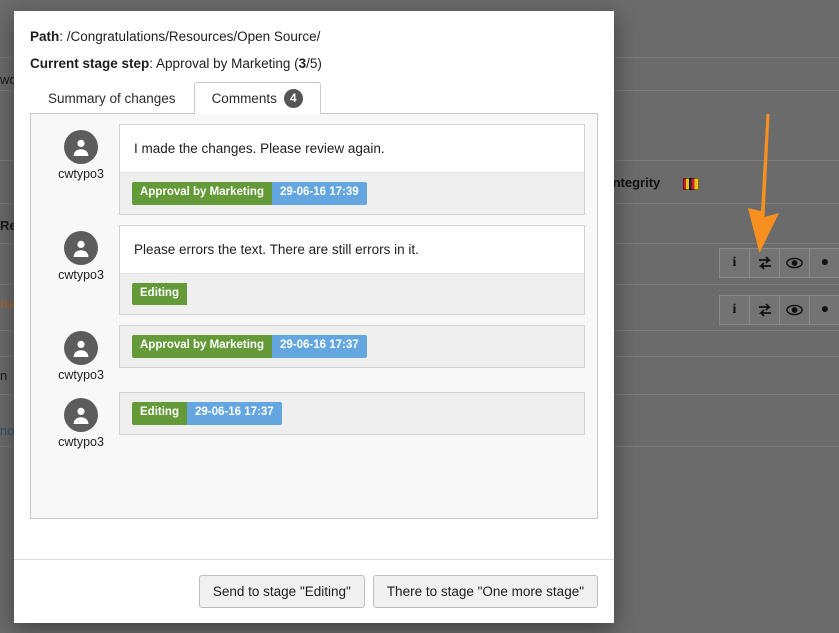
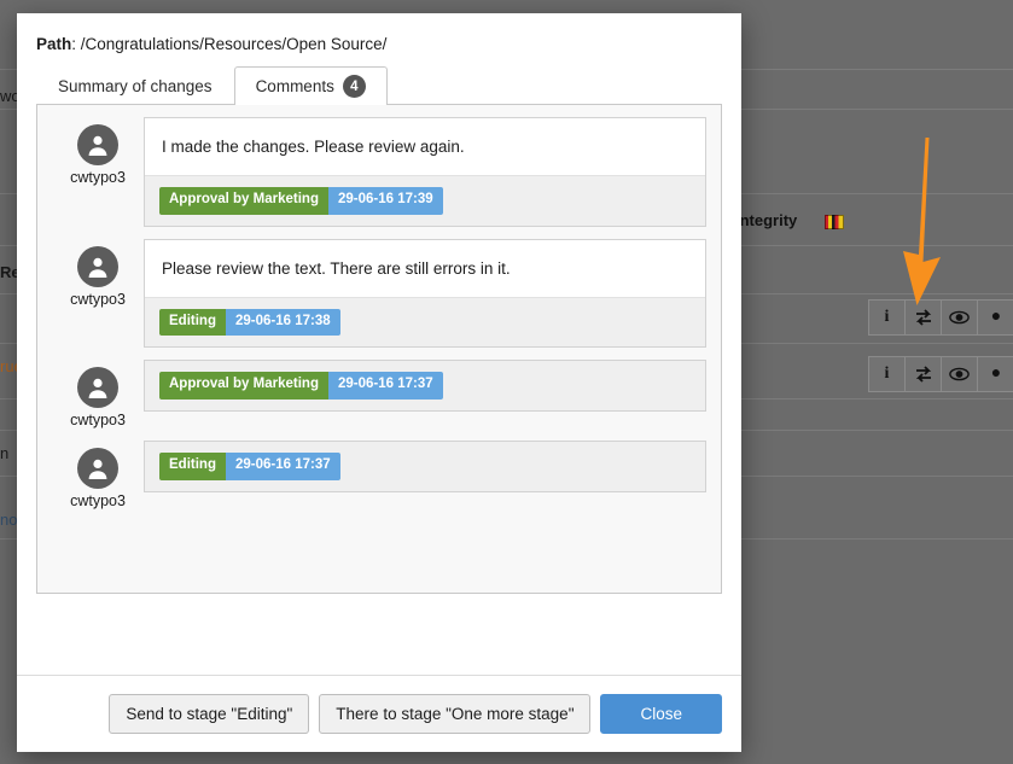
  wo
  Re
  n
  ntegrity
  i
  ●
  i
  ●
  Path: /Congratulations/Resources/Open Source/
- Current stage step: Approval by Marketing (3/5)
  Summary of changes
  Comments
  4
  cwtypo3
  I made the changes. Please review again.
  Approval by Marketing
  29-06-16 17:39
  cwtypo3
- Please errors the text. There are still errors in it.
+ Please review the text. There are still errors in it.
  Editing
+ 29-06-16 17:38
  cwtypo3
  Approval by Marketing
  29-06-16 17:37
  cwtypo3
  Editing
  29-06-16 17:37
  Send to stage "Editing"
  There to stage "One more stage"
+ Close
